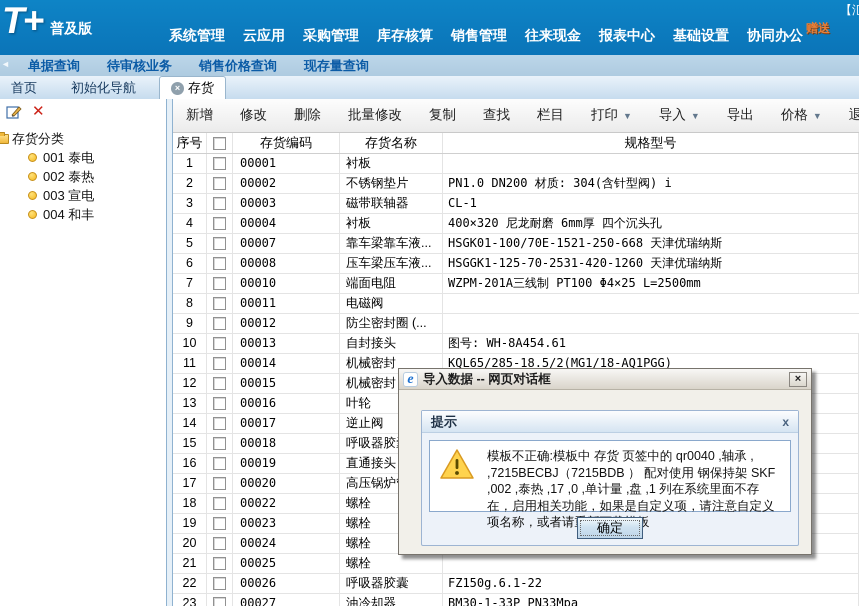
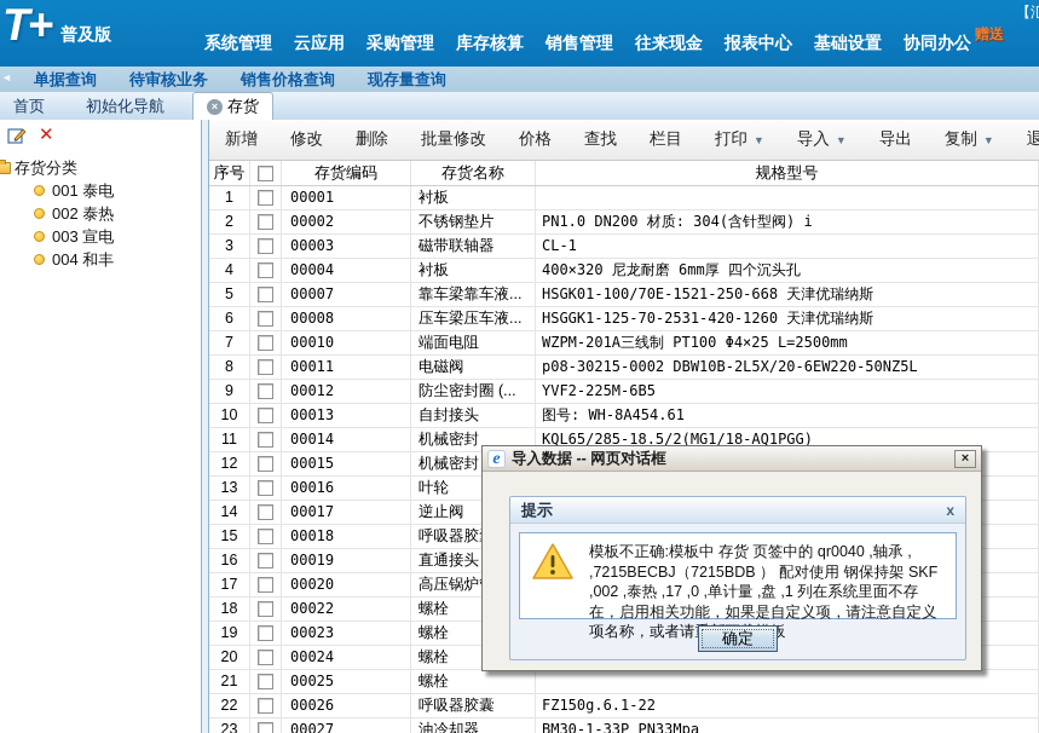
  T+
  普及版
  系统管理
  云应用
  采购管理
  库存核算
  销售管理
  往来现金
  报表中心
  基础设置
  协同办公
  赠送
  【汇
  ◄
  单据查询
  待审核业务
  销售价格查询
  现存量查询
  首页
  初始化导航
  ×
  存货
  ✕
  存货分类
  001 泰电
  002 泰热
  003 宣电
  004 和丰
  新增
  修改
  删除
  批量修改
- 复制
+ 价格
  查找
  栏目
  打印
  ▼
  导入
  ▼
  导出
- 价格
+ 复制
  ▼
  序号
  存货编码
  存货名称
  规格型号
  1
  00001
  衬板
  2
  00002
  不锈钢垫片
  PN1.0 DN200 材质: 304(含针型阀) i
  3
  00003
  磁带联轴器
  CL-1
  4
  00004
  衬板
  400×320 尼龙耐磨 6mm厚 四个沉头孔
  5
  00007
  靠车梁靠车液...
  HSGK01-100/70E-1521-250-668 天津优瑞纳斯
  6
  00008
  压车梁压车液...
  HSGGK1-125-70-2531-420-1260 天津优瑞纳斯
  7
  00010
  端面电阻
  WZPM-201A三线制 PT100 Φ4×25 L=2500mm
  8
  00011
  电磁阀
+ p08-30215-0002 DBW10B-2L5X/20-6EW220-50NZ5L
  9
  00012
  防尘密封圈 (...
+ YVF2-225M-6B5
  10
  00013
  自封接头
  图号: WH-8A454.61
  11
  00014
  机械密封
  KQL65/285-18.5/2(MG1/18-AQ1PGG)
  12
  00015
  机械密封
  13
  00016
  叶轮
  14
  00017
  逆止阀
  15
  00018
  呼吸器胶
  16
  00019
  直通接头
  17
  00020
  高压锅炉
  18
  00022
  螺栓
  19
  00023
  螺栓
  20
  00024
  螺栓
  21
  00025
  螺栓
  22
  00026
  呼吸器胶囊
  FZ150g.6.1-22
  23
  00027
  油冷却器
  BM30-1-33P PN33Mpa
  e
  导入数据 -- 网页对话框
  ×
  提示
  x
  模板不正确:模板中 存货 页签中的 qr0040 ,轴承 , ,7215BECBJ（7215BDB ） 配对使用 钢保持架 SKF ,002 ,泰热 ,17 ,0 ,单计量 ,盘 ,1 列在系统里面不存在，启用相关功能，如果是自定义项，请注意自定义项名称，或者请板
  确定
